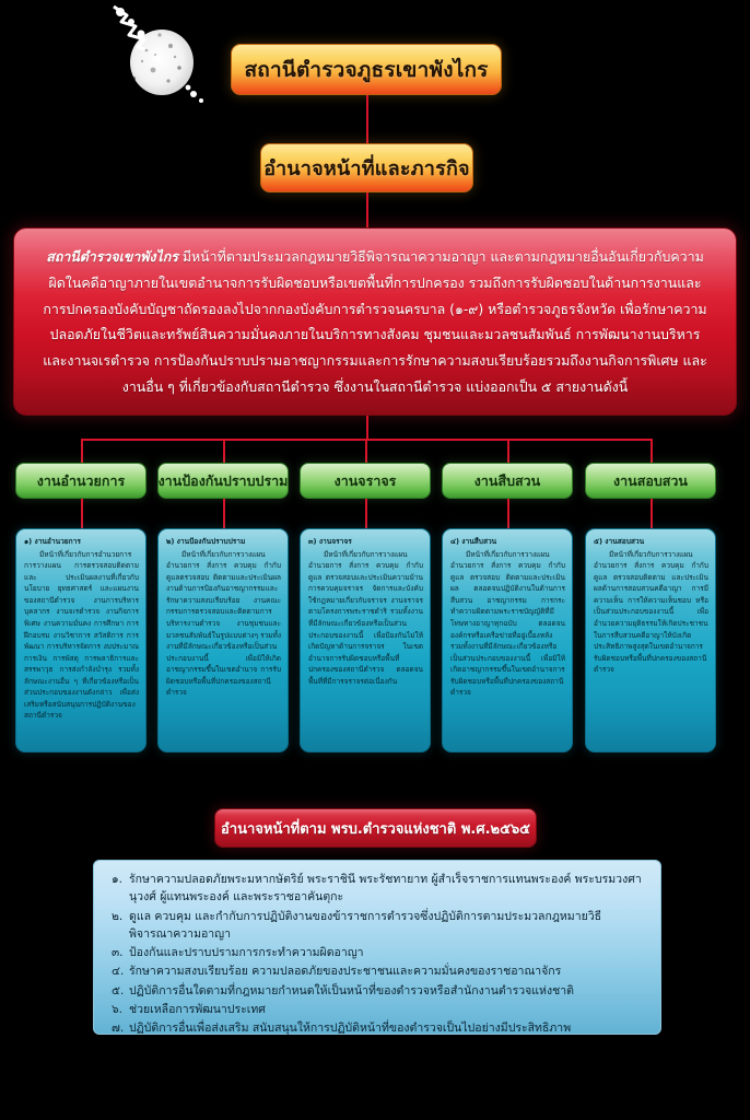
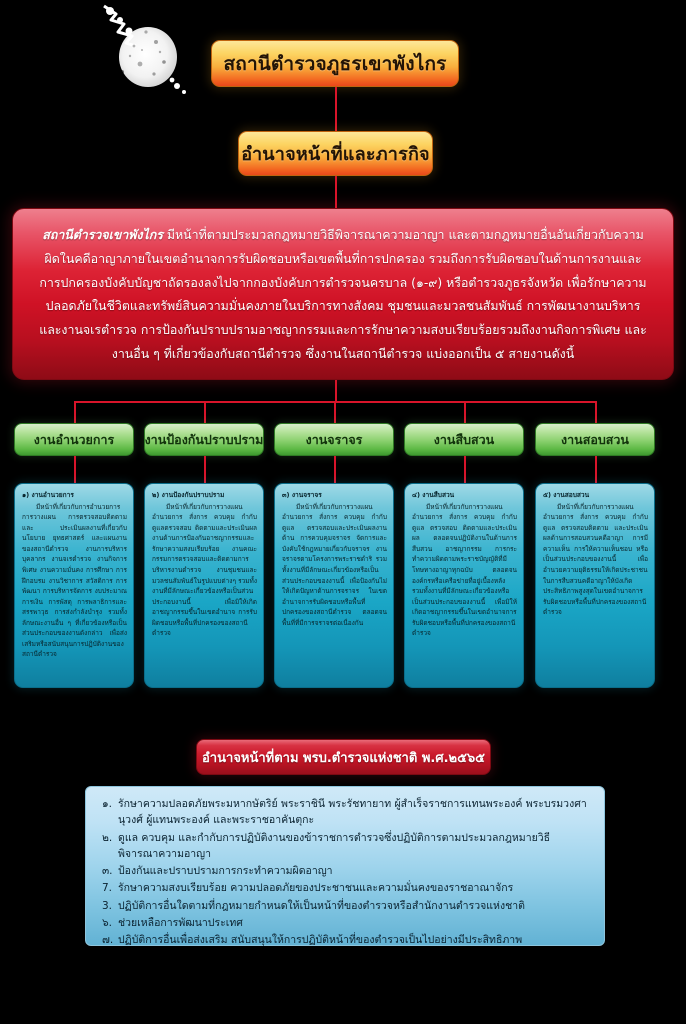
  สถานีตำรวจภูธรเขาพังไกร
  อำนาจหน้าที่และภารกิจ
  สถานีตำรวจเขาพังไกร มีหน้าที่ตามประมวลกฎหมายวิธีพิจารณาความอาญา และตามกฎหมายอื่นอันเกี่ยวกับความผิดในคดีอาญาภายในเขตอำนาจการรับผิดชอบหรือเขตพื้นที่การปกครอง รวมถึงการรับผิดชอบในด้านการงานและการปกครองบังคับบัญชาถัดรองลงไปจากกองบังคับการตำรวจนครบาล (๑-๙) หรือตำรวจภูธรจังหวัด เพื่อรักษาความปลอดภัยในชีวิตและทรัพย์สินความมั่นคงภายในบริการทางสังคม ชุมชนและมวลชนสัมพันธ์ การพัฒนางานบริหารและงานจเรตำรวจ การป้องกันปราบปรามอาชญากรรมและการรักษาความสงบเรียบร้อยรวมถึงงานกิจการพิเศษ และงานอื่น ๆ ที่เกี่ยวข้องกับสถานีตำรวจ ซึ่งงานในสถานีตำรวจ แบ่งออกเป็น ๕ สายงานดังนี้
  งานอำนวยการ
  งานป้องกันปราบปราม
  งานจราจร
  งานสืบสวน
  งานสอบสวน
  ๑) งานอำนวยการ
  มีหน้าที่เกี่ยวกับการอำนวยการ การวางแผน การตรวจสอบติดตามและ ประเมินผลงานที่เกี่ยวกับ นโยบาย ยุทธศาสตร์ และแผนงานของสถานีตำรวจ งานการบริหารบุคลากร งานจเรตำรวจ งานกิจการพิเศษ งานความมั่นคง การศึกษา การฝึกอบรม งานวิชาการ สวัสดิการ การพัฒนา การบริหารจัดการ งบประมาณ การเงิน การพัสดุ การพลาธิการและสรรพาวุธ การส่งกำลังบำรุง รวมทั้งลักษณะงานอื่น ๆ ที่เกี่ยวข้องหรือเป็นส่วนประกอบของงานดังกล่าว เพื่อส่งเสริมหรือสนับสนุนการปฏิบัติงานของสถานีตำรวจ
  ๒) งานป้องกันปราบปราม
  มีหน้าที่เกี่ยวกับการวางแผน อำนวยการ สั่งการ ควบคุม กำกับ ดูแลตรวจสอบ ติดตามและประเมินผลงานด้านการป้องกันอาชญากรรมและรักษาความสงบเรียบร้อย งานคณะกรรมการตรวจสอบและติดตามการบริหารงานตำรวจ งานชุมชนและมวลชนสัมพันธ์ในรูปแบบต่างๆ รวมทั้งงานที่มีลักษณะเกี่ยวข้องหรือเป็นส่วนประกอบงานนี้ เพื่อมิให้เกิดอาชญากรรมขึ้นในเขตอำนาจ การรับผิดชอบหรือพื้นที่ปกครองของสถานีตำรวจ
  ๓) งานจราจร
- มีหน้าที่เกี่ยวกับการวางแผน อำนวยการ สั่งการ ควบคุม กำกับ ดูแล ตรวจสอบและประเมินความม้าน การควบคุมจราจร จัดการและบังคับใช้กฎหมายเกี่ยวกับจราจร งานจราจรตามโครงการพระราชดำริ รวมทั้งงานที่มีลักษณะเกี่ยวข้องหรือเป็นส่วนประกอบของงานนี้ เพื่อป้องกันไม่ให้เกิดปัญหาด้านการจราจร ในเขตอำนาจการรับผิดชอบหรือพื้นที่ปกครองของสถานีตำรวจ ตลอดจนพื้นที่ที่มีการจราจรต่อเนื่องกัน
+ มีหน้าที่เกี่ยวกับการวางแผน อำนวยการ สั่งการ ควบคุม กำกับ ดูแล ตรวจสอบและประเมินผลงานด้าน การควบคุมจราจร จัดการและบังคับใช้กฎหมายเกี่ยวกับจราจร งานจราจรตามโครงการพระราชดำริ รวมทั้งงานที่มีลักษณะเกี่ยวข้องหรือเป็นส่วนประกอบของงานนี้ เพื่อป้องกันไม่ให้เกิดปัญหาด้านการจราจร ในเขตอำนาจการรับผิดชอบหรือพื้นที่ปกครองของสถานีตำรวจ ตลอดจนพื้นที่ที่มีการจราจรต่อเนื่องกัน
  ๔) งานสืบสวน
  มีหน้าที่เกี่ยวกับการวางแผน อำนวยการ สั่งการ ควบคุม กำกับ ดูแล ตรวจสอบ ติดตามและประเมินผล ตลอดจนปฏิบัติงานในด้านการสืบสวน อาชญากรรม การกระทำความผิดตามพระราชบัญญัติที่มีโทษทางอาญาทุกฉบับ ตลอดจนองค์กรหรือเครือข่ายที่อยู่เบื้องหลัง รวมทั้งงานที่มีลักษณะเกี่ยวข้องหรือเป็นส่วนประกอบของงานนี้ เพื่อมิให้เกิดอาชญากรรมขึ้นในเขตอำนาจการรับผิดชอบหรือพื้นที่ปกครองของสถานีตำรวจ
  ๕) งานสอบสวน
  มีหน้าที่เกี่ยวกับการวางแผน อำนวยการ สั่งการ ควบคุม กำกับ ดูแล ตรวจสอบติดตาม และประเมินผลด้านการสอบสวนคดีอาญา การมีความเห็น การให้ความเห็นชอบ หรือเป็นส่วนประกอบของงานนี้ เพื่ออำนวยความยุติธรรมให้เกิดประชาชนในการสืบสวนคดีอาญาให้บังเกิดประสิทธิภาพสูงสุดในเขตอำนาจการรับผิดชอบหรือพื้นที่ปกครองของสถานีตำรวจ
  อำนาจหน้าที่ตาม พรบ.ตำรวจแห่งชาติ พ.ศ.๒๕๖๕
  ๑.
  รักษาความปลอดภัยพระมหากษัตริย์ พระราชินี พระรัชทายาท ผู้สำเร็จราชการแทนพระองค์ พระบรมวงศานุวงศ์ ผู้แทนพระองค์ และพระราชอาคันตุกะ
  ๒.
  ดูแล ควบคุม และกำกับการปฏิบัติงานของข้าราชการตำรวจซึ่งปฏิบัติการตามประมวลกฎหมายวิธีพิจารณาความอาญา
  ๓.
  ป้องกันและปราบปรามการกระทำความผิดอาญา
- ๔.
+ 7.
  รักษาความสงบเรียบร้อย ความปลอดภัยของประชาชนและความมั่นคงของราชอาณาจักร
- ๕.
+ 3.
  ปฏิบัติการอื่นใดตามที่กฎหมายกำหนดให้เป็นหน้าที่ของตำรวจหรือสำนักงานตำรวจแห่งชาติ
  ๖.
  ช่วยเหลือการพัฒนาประเทศ
  ๗.
  ปฏิบัติการอื่นเพื่อส่งเสริม สนับสนุนให้การปฏิบัติหน้าที่ของตำรวจเป็นไปอย่างมีประสิทธิภาพ
